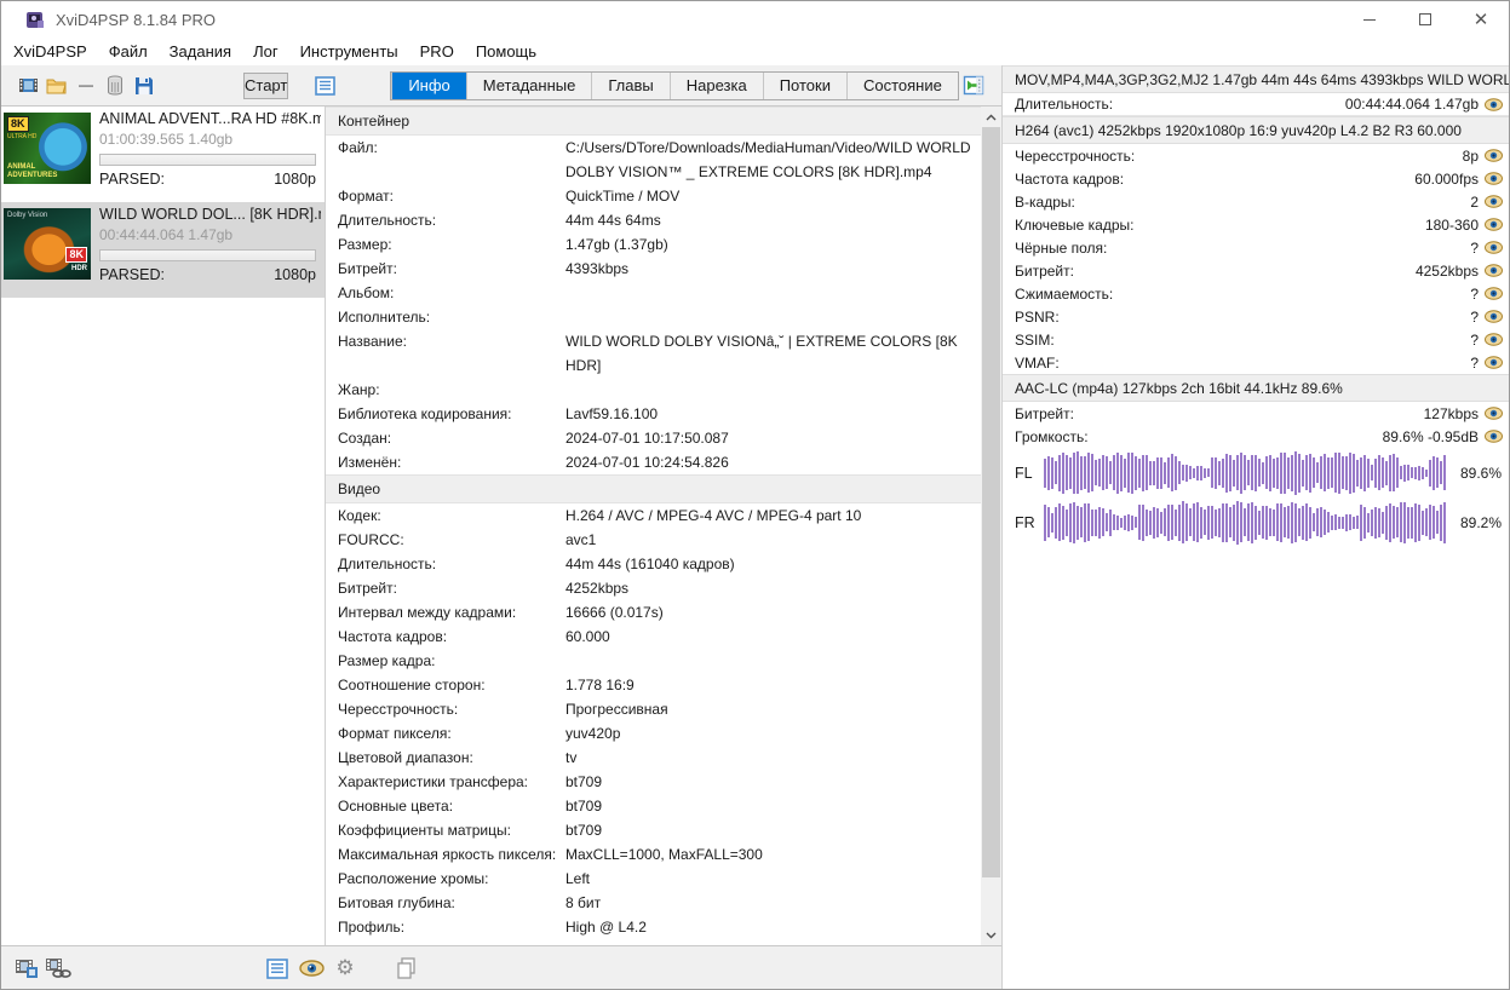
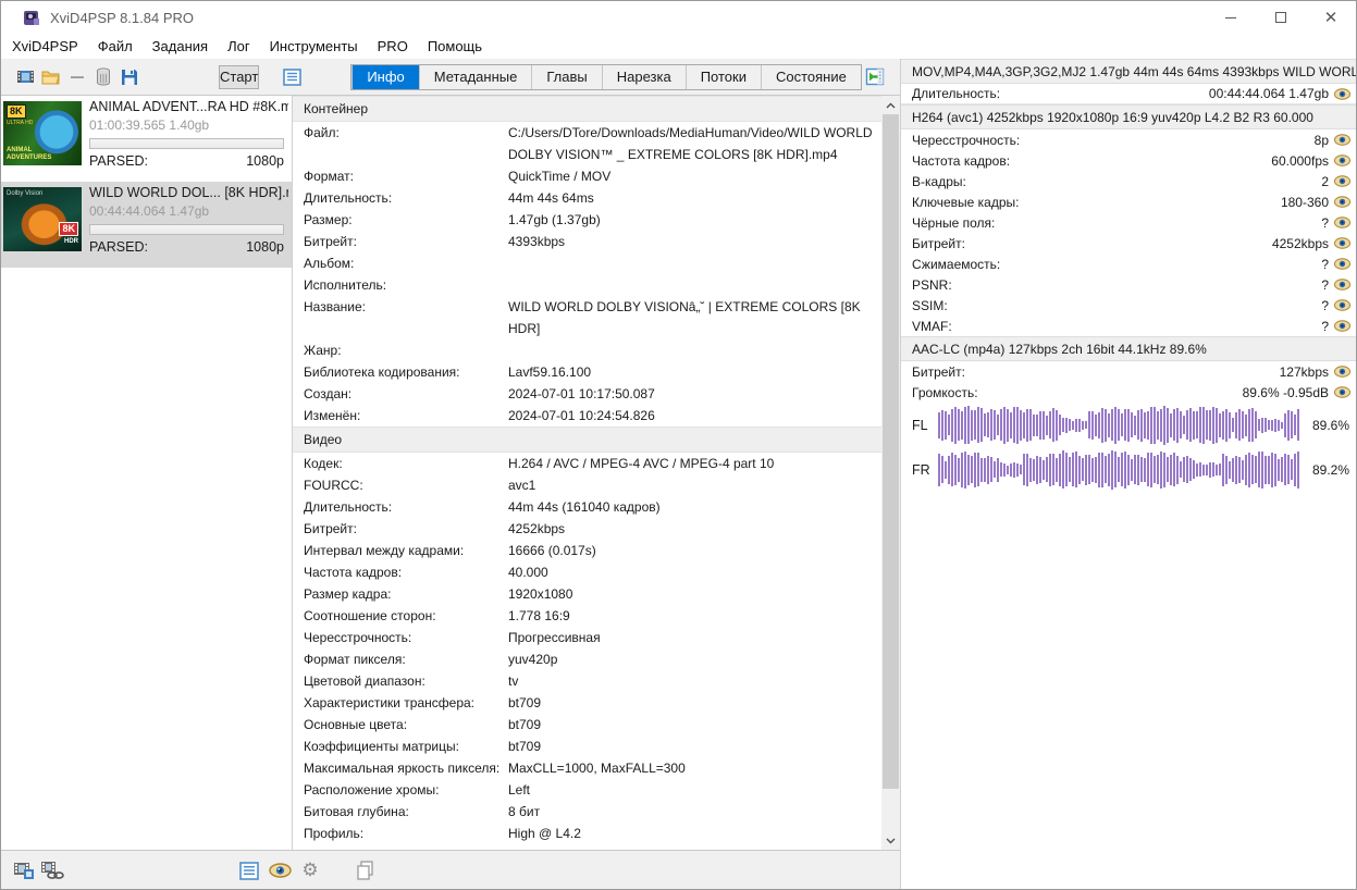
  XviD4PSP 8.1.84 PRO
  ✕
  XviD4PSP
  Файл
  Задания
  Лог
  Инструменты
  PRO
  Помощь
  Старт
  Инфо
  Метаданные
  Главы
  Нарезка
  Потоки
  Состояние
  8K
  ANIMAL ADVENT...RA HD #8K.m
  01:00:39.565 1.40gb
  PARSED:
  1080p
  8K
  WILD WORLD DOL... [8K HDR].
  00:44:44.064 1.47gb
  PARSED:
  1080p
  Контейнер
  Файл:
  C:/Users/DTore/Downloads/MediaHuman/Video/WILD WORLD DOLBY VISION™ _ EXTREME COLORS [8K HDR].mp4
  Формат:
  QuickTime / MOV
  Длительность:
  44m 44s 64ms
  Размер:
  1.47gb (1.37gb)
  Битрейт:
  4393kbps
  Альбом:
  Исполнитель:
  Название:
  WILD WORLD DOLBY VISIONâ„˘ | EXTREME COLORS [8K HDR]
  Жанр:
  Библиотека кодирования:
  Lavf59.16.100
  Создан:
  2024-07-01 10:17:50.087
  Изменён:
  2024-07-01 10:24:54.826
  Видео
  Кодек:
  H.264 / AVC / MPEG-4 AVC / MPEG-4 part 10
  FOURCC:
  avc1
  Длительность:
  44m 44s (161040 кадров)
  Битрейт:
  4252kbps
  Интервал между кадрами:
  16666 (0.017s)
  Частота кадров:
- 60.000
+ 40.000
  Размер кадра:
+ 1920x1080
  Соотношение сторон:
  1.778 16:9
  Чересстрочность:
  Прогрессивная
  Формат пикселя:
  yuv420p
  Цветовой диапазон:
  tv
  Характеристики трансфера:
  bt709
  Основные цвета:
  bt709
  Коэффициенты матрицы:
  bt709
  Максимальная яркость пикселя:
  MaxCLL=1000, MaxFALL=300
  Расположение хромы:
  Left
  Битовая глубина:
  8 бит
  Профиль:
  High @ L4.2
  ⚙
  MOV,MP4,M4A,3GP,3G2,MJ2 1.47gb 44m 44s 64ms 4393kbps WILD WORL
  Длительность:
  00:44:44.064 1.47gb
  H264 (avc1) 4252kbps 1920x1080p 16:9 yuv420p L4.2 B2 R3 60.000
  Чересстрочность:
  8p
  Частота кадров:
  60.000fps
  B-кадры:
  2
  Ключевые кадры:
  180-360
  Чёрные поля:
  ?
  Битрейт:
  4252kbps
  Сжимаемость:
  ?
  PSNR:
  ?
  SSIM:
  ?
  VMAF:
  ?
  AAC-LC (mp4a) 127kbps 2ch 16bit 44.1kHz 89.6%
  Битрейт:
  127kbps
  Громкость:
  89.6% -0.95dB
  FL
  89.6%
  FR
  89.2%
